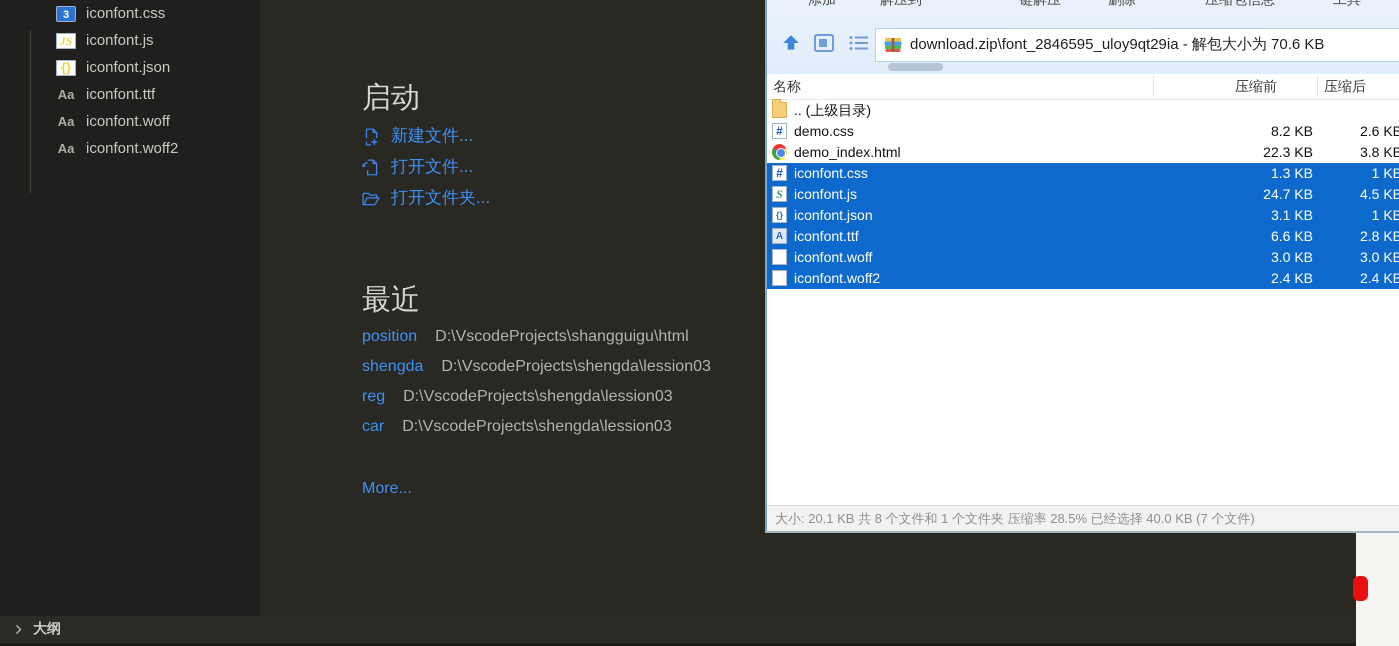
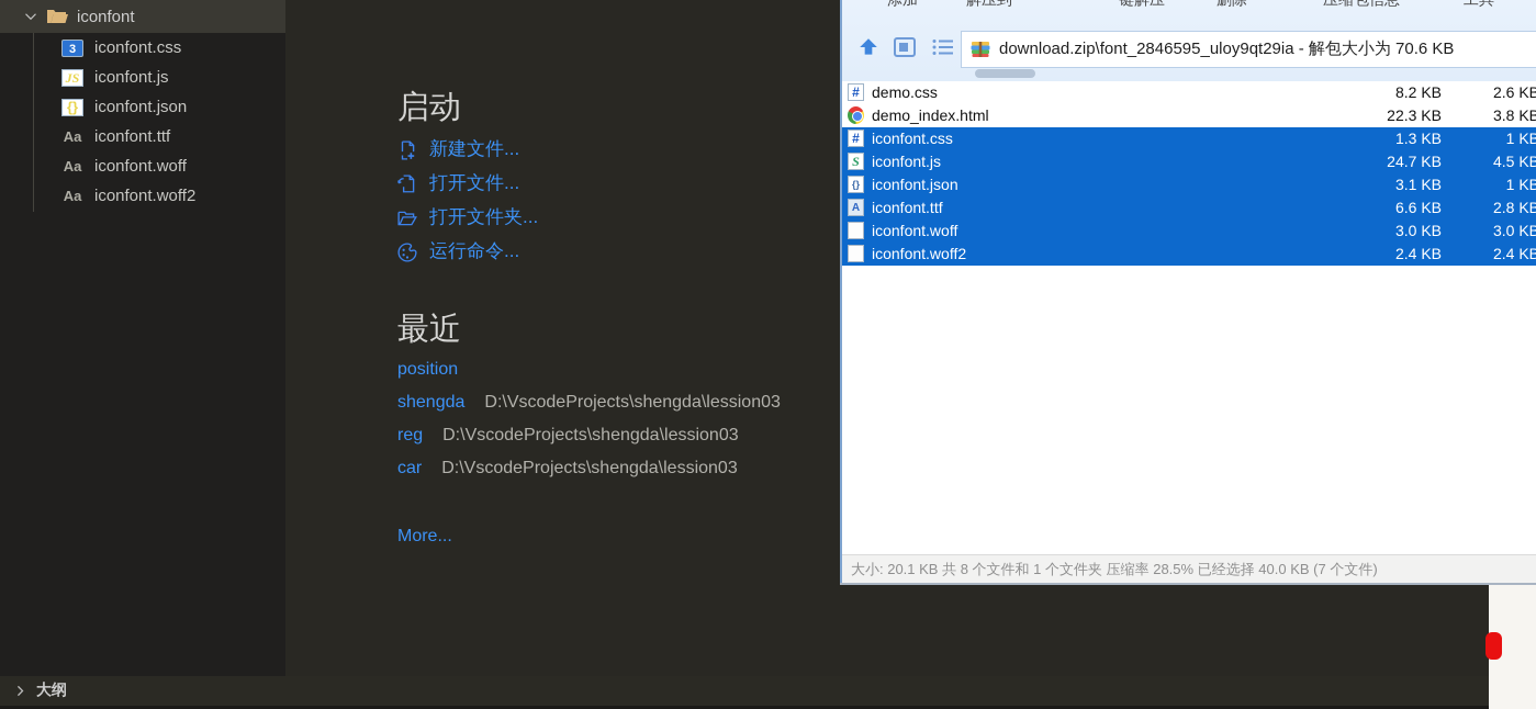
+ iconfont
  3
  iconfont.css
  JS
  iconfont.js
  {}
  iconfont.json
  Aa
  iconfont.ttf
  Aa
  iconfont.woff
  Aa
  iconfont.woff2
  大纲
  启动
  新建文件...
  打开文件...
  打开文件夹...
+ 运行命令...
  最近
  position
- D:\VscodeProjects\shangguigu\html
  shengda
  D:\VscodeProjects\shengda\lession03
  reg
  D:\VscodeProjects\shengda\lession03
  car
  D:\VscodeProjects\shengda\lession03
  More...
  download.zip\font_2846595_uloy9qt29ia - 解包大小为 70.6 KB
- 名称
- 压缩前
- 压缩后
- .. (上级目录)
  #
  demo.css
  8.2 KB
  2.6 KB
  demo_index.html
  22.3 KB
  3.8 KB
  #
  iconfont.css
  1.3 KB
  1 KB
  S
  iconfont.js
  24.7 KB
  4.5 KB
  {}
  iconfont.json
  3.1 KB
  1 KB
  A
  iconfont.ttf
  6.6 KB
  2.8 KB
  iconfont.woff
  3.0 KB
  3.0 KB
  iconfont.woff2
  2.4 KB
  2.4 KB
  大小: 20.1 KB 共 8 个文件和 1 个文件夹 压缩率 28.5% 已经选择 40.0 KB (7 个文件)
